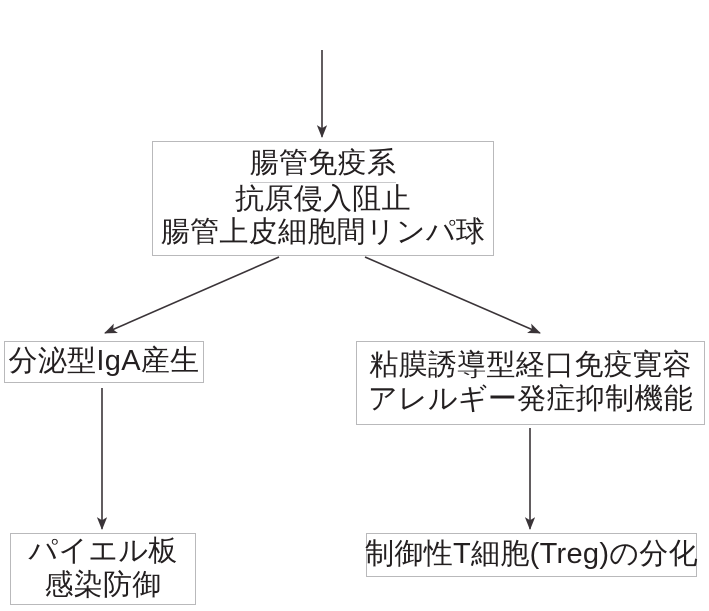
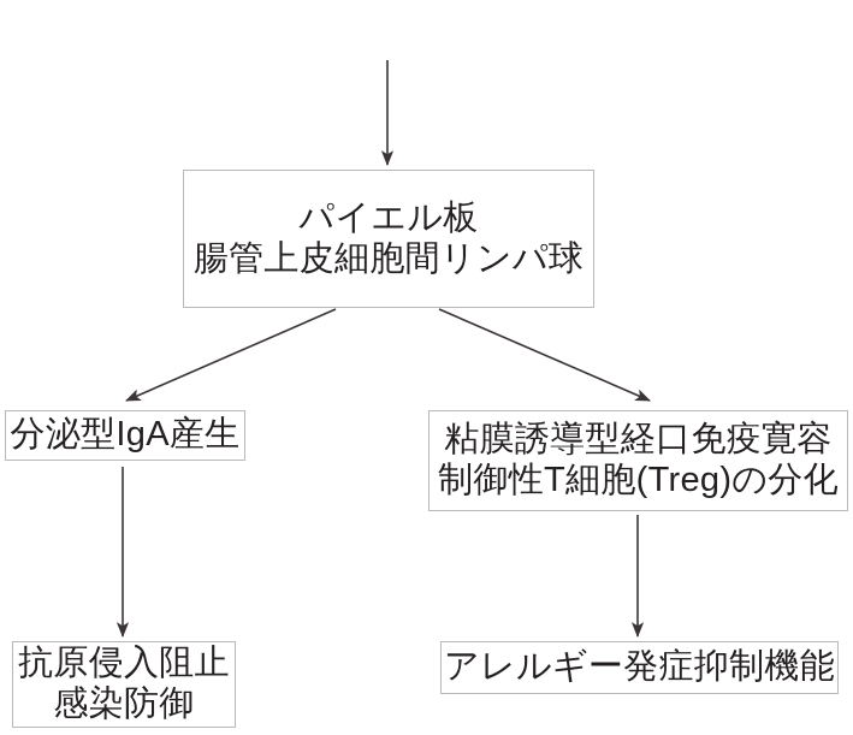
- 腸管免疫系
- 抗原侵入阻止
+ パイエル板
  腸管上皮細胞間リンパ球
  分泌型IgA産生
  粘膜誘導型経口免疫寛容
- アレルギー発症抑制機能
+ 制御性T細胞(Treg)の分化
- パイエル板
+ 抗原侵入阻止
  感染防御
- 制御性T細胞(Treg)の分化
+ アレルギー発症抑制機能
